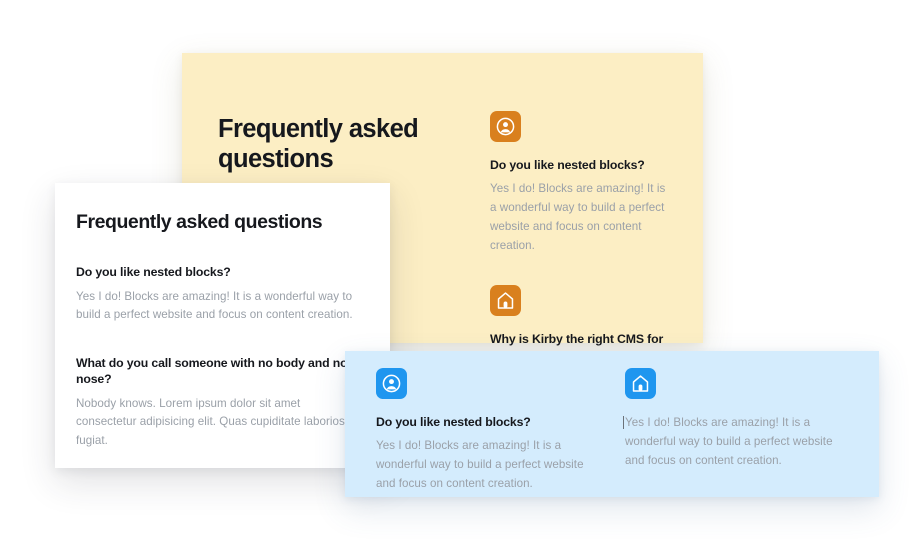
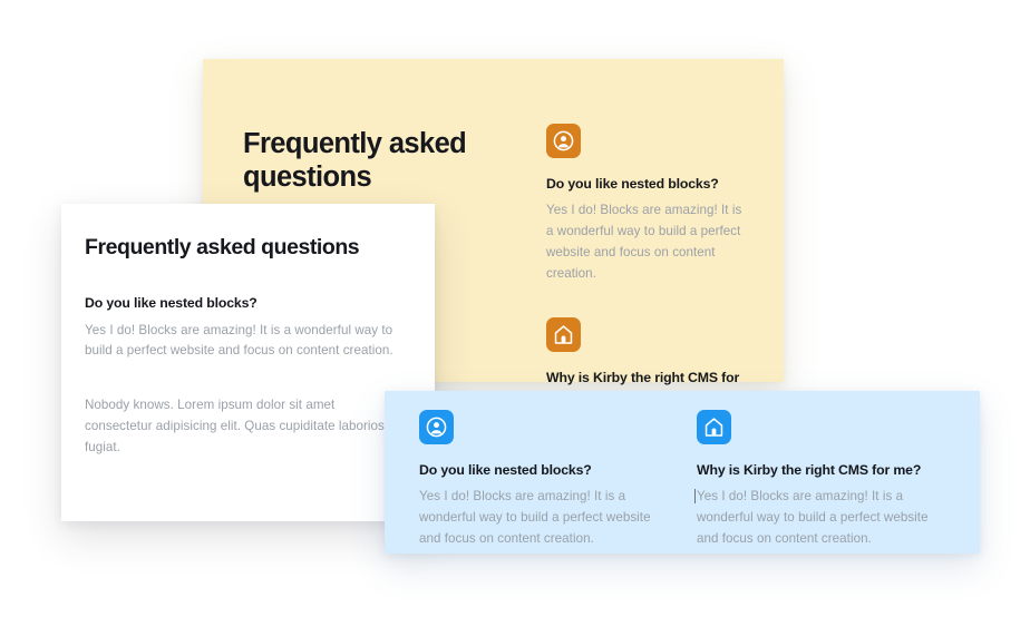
  Frequently asked questions
  Do you like nested blocks?
  Yes I do! Blocks are amazing! It is a wonderful way to build a perfect website and focus on content creation.
  Why is Kirby the right CMS for
  Frequently asked questions
  Do you like nested blocks?
  Yes I do! Blocks are amazing! It is a wonderful way to build a perfect website and focus on content creation.
- What do you call someone with no body and no nose?
  Nobody knows. Lorem ipsum dolor sit amet consectetur adipisicing elit. Quas cupiditate laborios fugiat.
  Do you like nested blocks?
  Yes I do! Blocks are amazing! It is a wonderful way to build a perfect website and focus on content creation.
+ Why is Kirby the right CMS for me?
  Yes I do! Blocks are amazing! It is a wonderful way to build a perfect website and focus on content creation.
